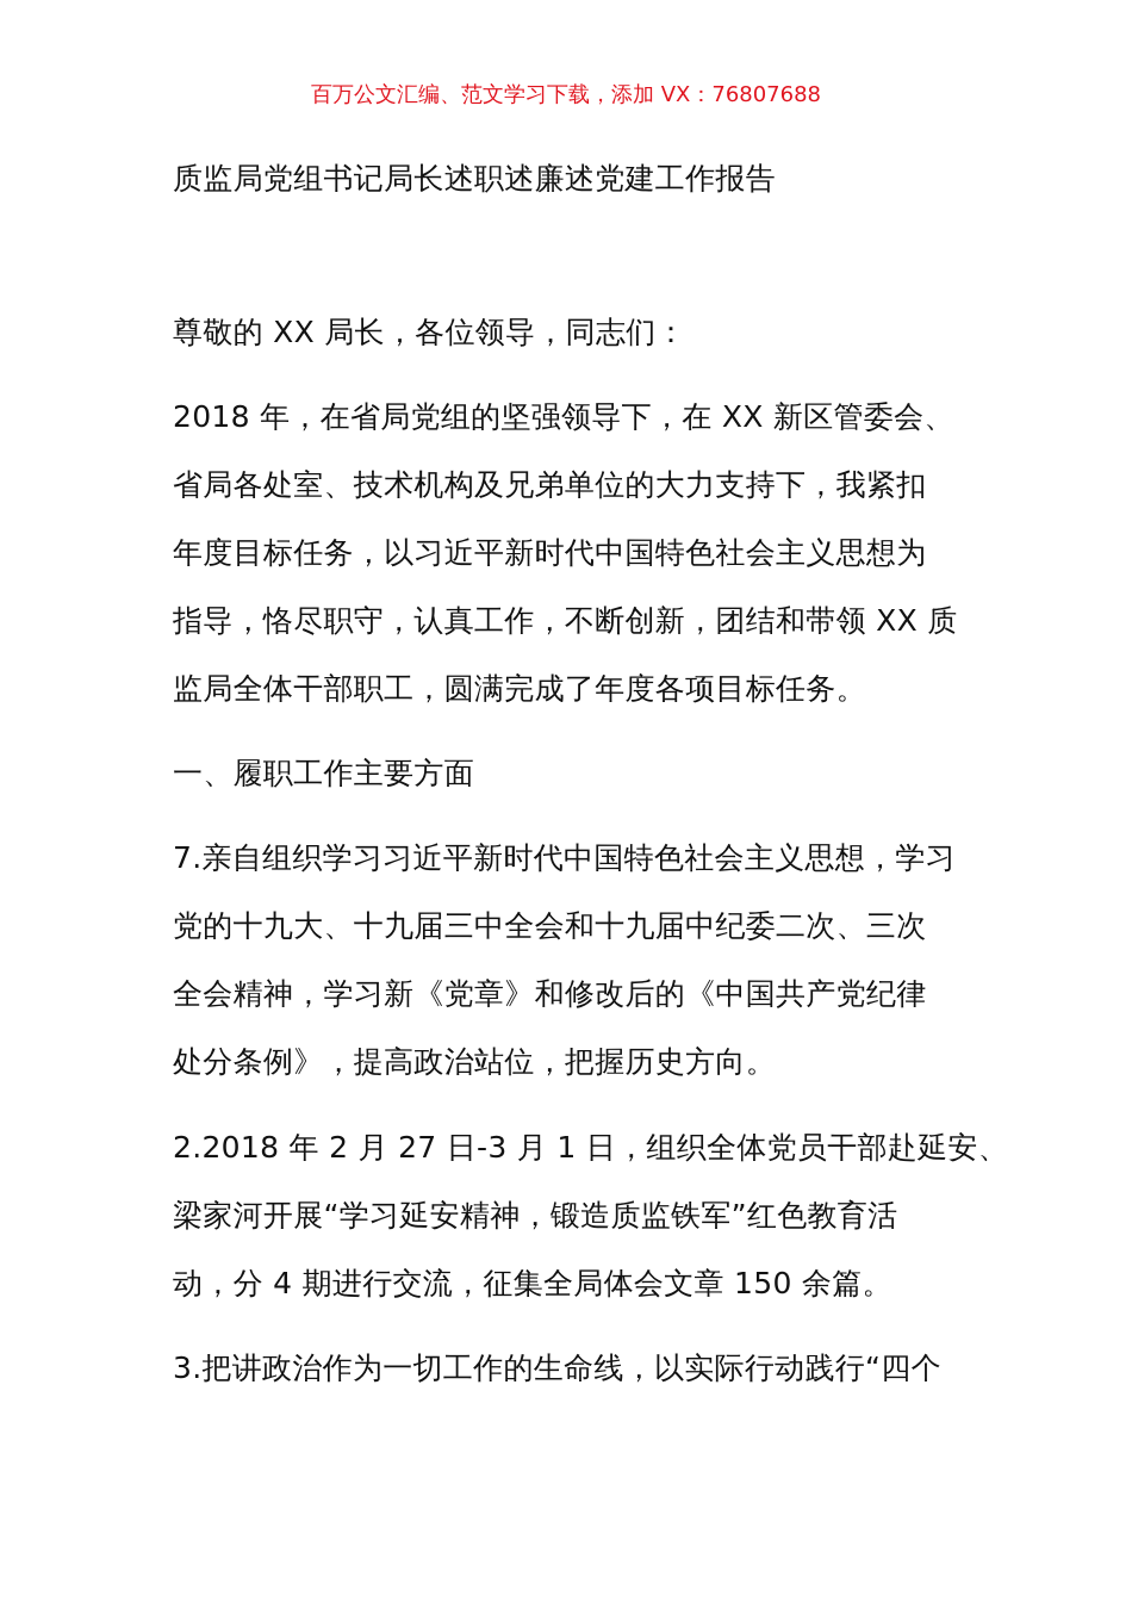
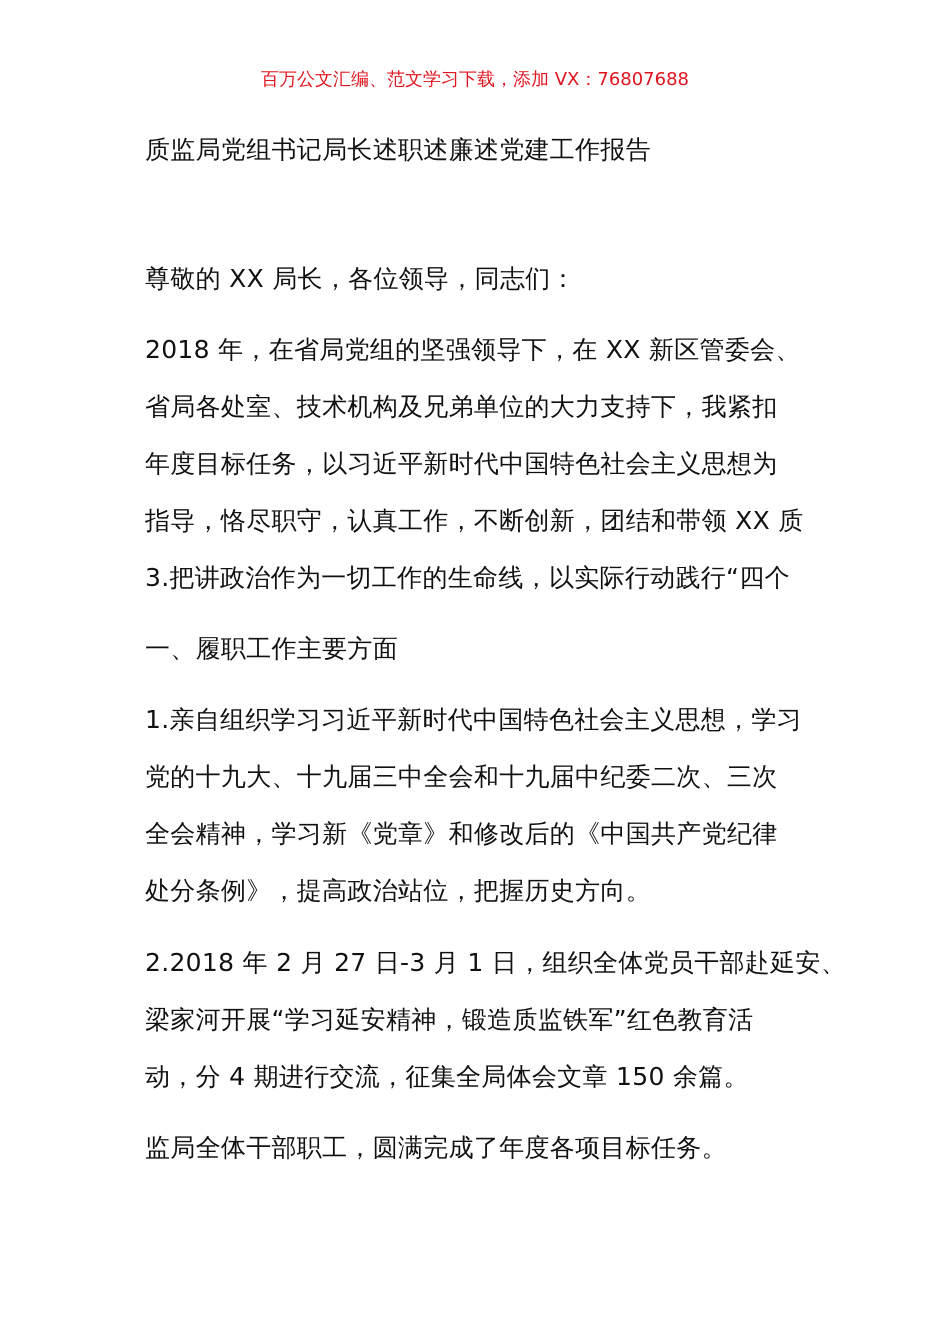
  百万公文汇编、范文学习下载，添加 VX：76807688
  质监局党组书记局长述职述廉述党建工作报告
  尊敬的 XX 局长，各位领导，同志们：
  2018 年，在省局党组的坚强领导下，在 XX 新区管委会、
  省局各处室、技术机构及兄弟单位的大力支持下，我紧扣
  年度目标任务，以习近平新时代中国特色社会主义思想为
  指导，恪尽职守，认真工作，不断创新，团结和带领 XX 质
- 监局全体干部职工，圆满完成了年度各项目标任务。
+ 3.把讲政治作为一切工作的生命线，以实际行动践行“四个
  一、履职工作主要方面
- 7.亲自组织学习习近平新时代中国特色社会主义思想，学习
+ 1.亲自组织学习习近平新时代中国特色社会主义思想，学习
  党的十九大、十九届三中全会和十九届中纪委二次、三次
  全会精神，学习新《党章》和修改后的《中国共产党纪律
  处分条例》，提高政治站位，把握历史方向。
  2.2018 年 2 月 27 日-3 月 1 日，组织全体党员干部赴延安、
  梁家河开展“学习延安精神，锻造质监铁军”红色教育活
  动，分 4 期进行交流，征集全局体会文章 150 余篇。
- 3.把讲政治作为一切工作的生命线，以实际行动践行“四个
+ 监局全体干部职工，圆满完成了年度各项目标任务。
